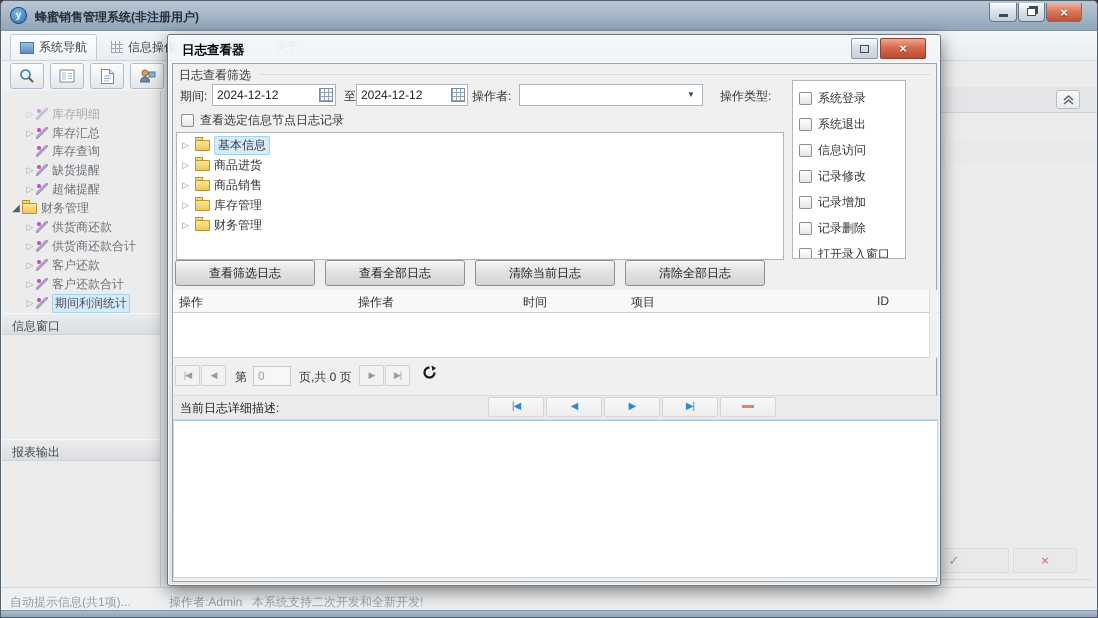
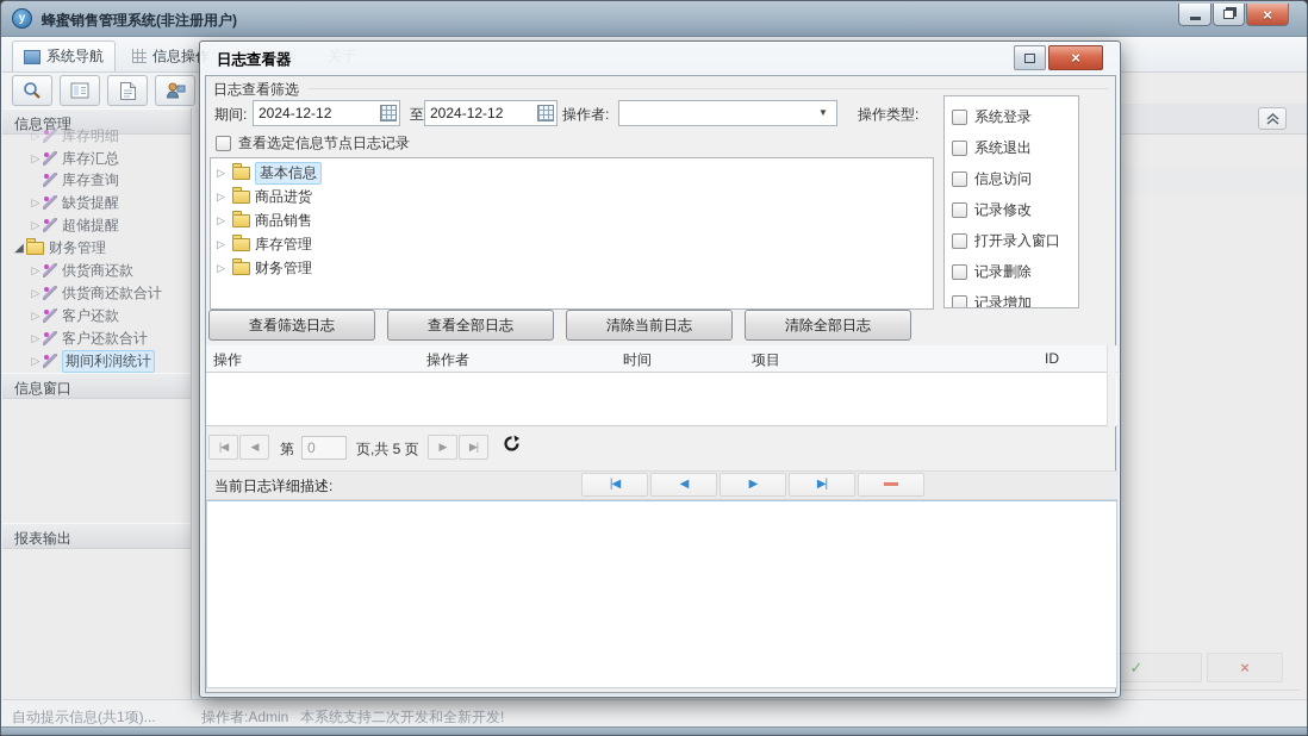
  y
  蜂蜜销售管理系统(非注册用户)
  ×
  系统导航
  信息操
+ 信息管理
  ▷
  库存明细
  ▷
  库存汇总
  库存查询
  ▷
  缺货提醒
  ▷
  超储提醒
  ◢
  财务管理
  ▷
  供货商还款
  ▷
  供货商还款合计
  ▷
  客户还款
  ▷
  客户还款合计
  ▷
  期间利润统计
  信息窗口
  报表输出
  ✓
  ×
  自动提示信息(共1项)...
  操作者:Admin
  本系统支持二次开发和全新开发!
  日志查看器
  ×
  日志查看筛选
  期间:
  2024-12-12
  至
  2024-12-12
  操作者:
  ▼
  操作类型:
  系统登录
  系统退出
  信息访问
  记录修改
- 记录增加
+ 打开录入窗口
  记录删除
- 打开录入窗口
+ 记录增加
  查看选定信息节点日志记录
  ▷
  基本信息
  ▷
  商品进货
  ▷
  商品销售
  ▷
  库存管理
  ▷
  财务管理
  查看筛选日志
  查看全部日志
  清除当前日志
  清除全部日志
  操作
  操作者
  时间
  项目
  ID
  |◀
  ◀
  第
  0
- 页,共 0 页
+ 页,共 5 页
  ▶
  ▶|
  当前日志详细描述:
  |◀
  ◀
  ▶
  ▶|
